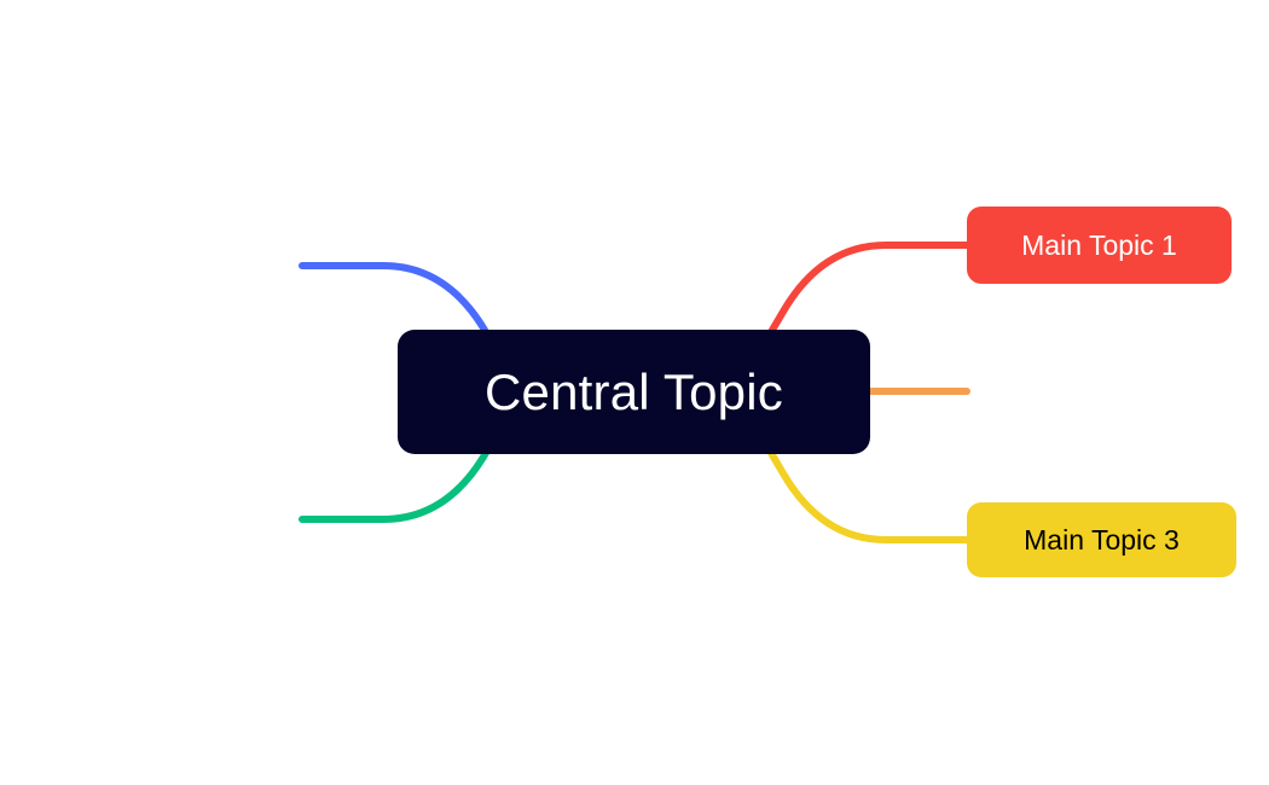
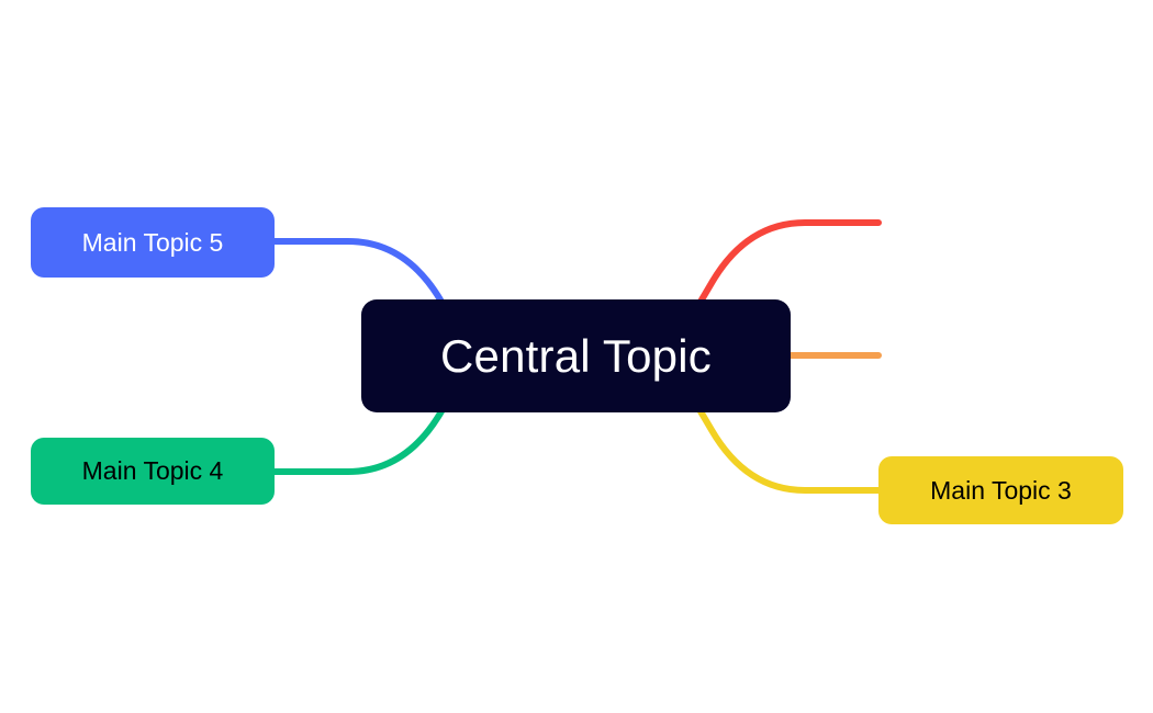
  Central Topic
- Main Topic 1
  Main Topic 3
+ Main Topic 4
+ Main Topic 5
